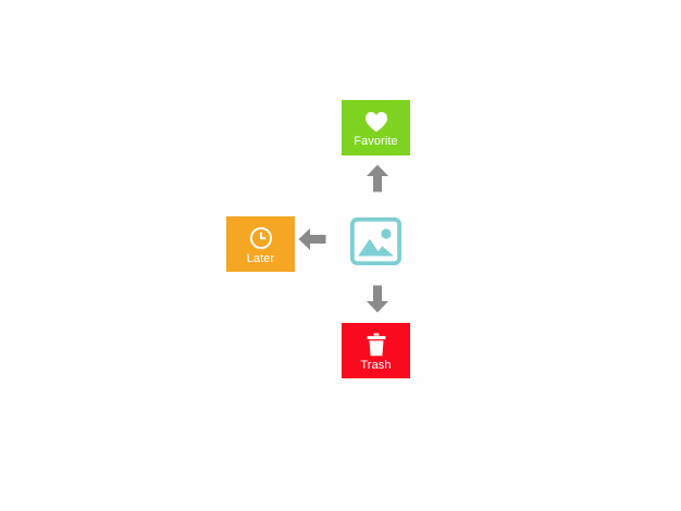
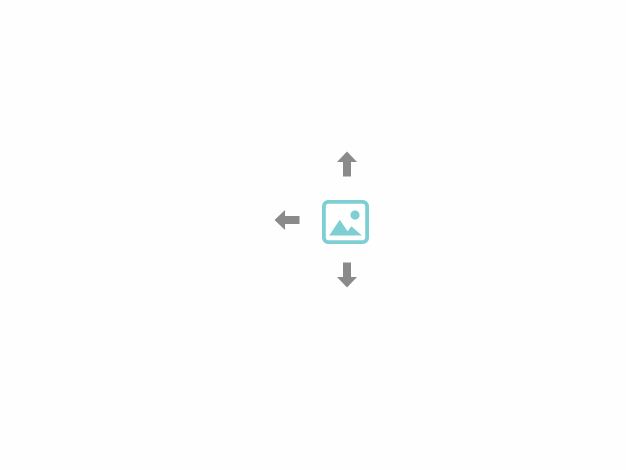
- Favorite
- Later
- Trash
